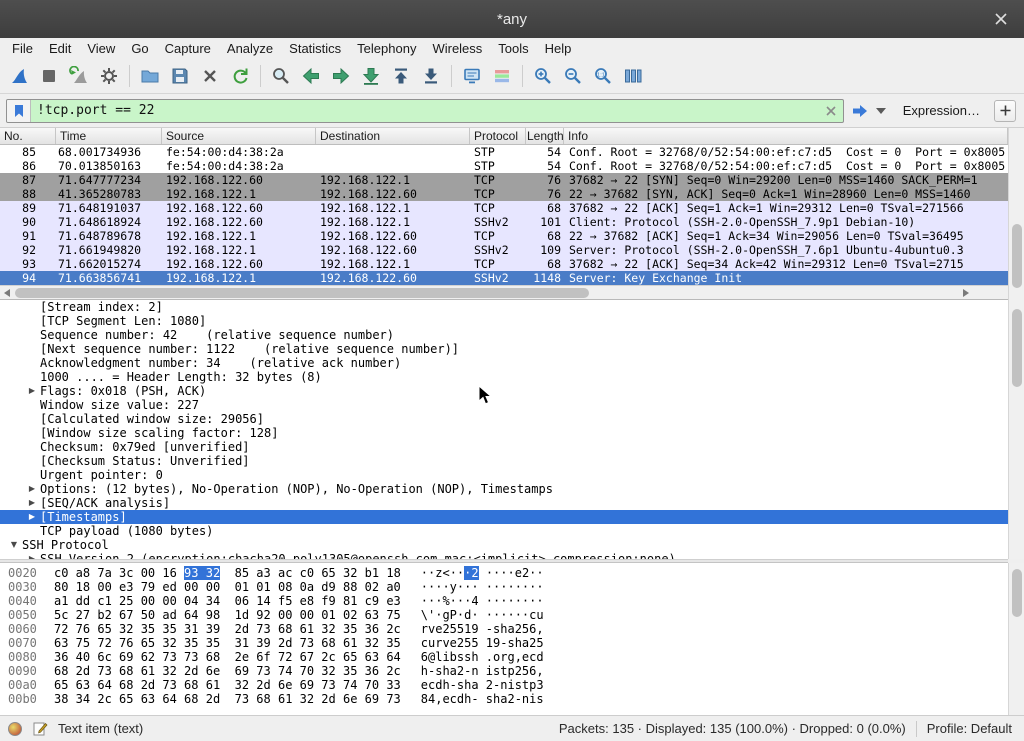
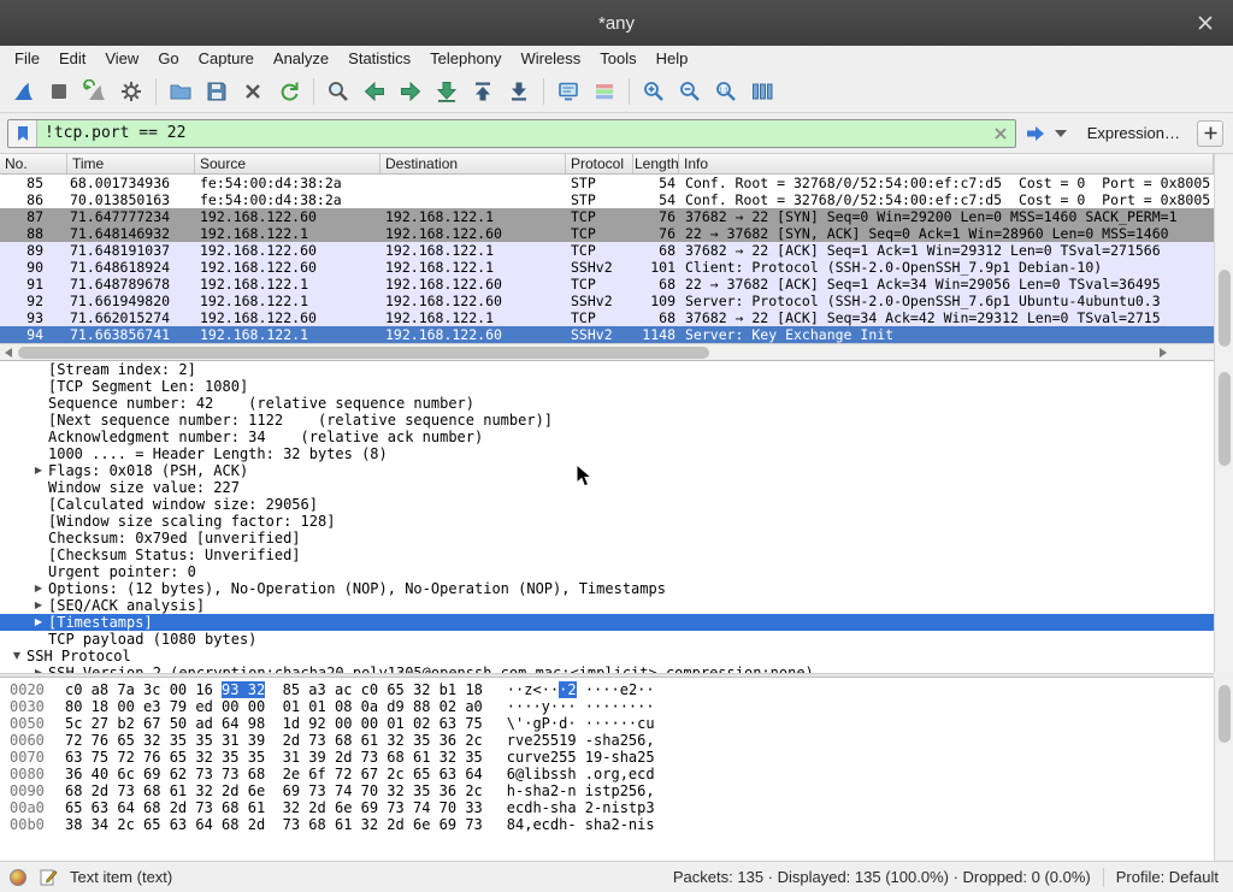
  *any
  File
  Edit
  View
  Go
  Capture
  Analyze
  Statistics
  Telephony
  Wireless
  Tools
  Help
  !tcp.port == 22
  Expression…
  No.
  Time
  Source
  Destination
  Protocol
  Length
  Info
  85
  68.001734936
  fe:54:00:d4:38:2a
  STP
  54
  Conf. Root = 32768/0/52:54:00:ef:c7:d5 Cost = 0 Port = 0x8005
  86
  70.013850163
  fe:54:00:d4:38:2a
  STP
  54
  Conf. Root = 32768/0/52:54:00:ef:c7:d5 Cost = 0 Port = 0x8005
  87
  71.647777234
  192.168.122.60
  192.168.122.1
  TCP
  76
  37682 → 22 [SYN] Seq=0 Win=29200 Len=0 MSS=1460 SACK_PERM=1
  88
- 41.365280783
+ 71.648146932
  192.168.122.1
  192.168.122.60
  TCP
  76
  22 → 37682 [SYN, ACK] Seq=0 Ack=1 Win=28960 Len=0 MSS=1460
  89
  71.648191037
  192.168.122.60
  192.168.122.1
  TCP
  68
  37682 → 22 [ACK] Seq=1 Ack=1 Win=29312 Len=0 TSval=271566
  90
  71.648618924
  192.168.122.60
  192.168.122.1
  SSHv2
  101
  Client: Protocol (SSH-2.0-OpenSSH_7.9p1 Debian-10)
  91
  71.648789678
  192.168.122.1
  192.168.122.60
  TCP
  68
  22 → 37682 [ACK] Seq=1 Ack=34 Win=29056 Len=0 TSval=36495
  92
  71.661949820
  192.168.122.1
  192.168.122.60
  SSHv2
  109
  Server: Protocol (SSH-2.0-OpenSSH_7.6p1 Ubuntu-4ubuntu0.3
  93
  71.662015274
  192.168.122.60
  192.168.122.1
  TCP
  68
  37682 → 22 [ACK] Seq=34 Ack=42 Win=29312 Len=0 TSval=2715
  94
  71.663856741
  192.168.122.1
  192.168.122.60
  SSHv2
  1148
  Server: Key Exchange Init
  [Stream index: 2]
  [TCP Segment Len: 1080]
  Sequence number: 42 (relative sequence number)
  [Next sequence number: 1122 (relative sequence number)]
  Acknowledgment number: 34 (relative ack number)
  1000 .... = Header Length: 32 bytes (8)
  ▶
  Flags: 0x018 (PSH, ACK)
  Window size value: 227
  [Calculated window size: 29056]
  [Window size scaling factor: 128]
  Checksum: 0x79ed [unverified]
  [Checksum Status: Unverified]
  Urgent pointer: 0
  ▶
  Options: (12 bytes), No-Operation (NOP), No-Operation (NOP), Timestamps
  ▶
  [SEQ/ACK analysis]
  ▶
  [Timestamps]
  TCP payload (1080 bytes)
  ▼
  SSH Protocol
  0020
  c0 a8 7a 3c 00 16 93 32 85 a3 ac c0 65 32 b1 18
  ··z<···2 ····e2··
  0030
  80 18 00 e3 79 ed 00 00 01 01 08 0a d9 88 02 a0
  ····y··· ········
- 0040
- a1 dd c1 25 00 00 04 34 06 14 f5 e8 f9 81 c9 e3
- ···%···4 ········
  0050
  5c 27 b2 67 50 ad 64 98 1d 92 00 00 01 02 63 75
  \'·gP·d· ······cu
  0060
  72 76 65 32 35 35 31 39 2d 73 68 61 32 35 36 2c
  rve25519 -sha256,
  0070
  63 75 72 76 65 32 35 35 31 39 2d 73 68 61 32 35
  curve255 19-sha25
  0080
  36 40 6c 69 62 73 73 68 2e 6f 72 67 2c 65 63 64
  6@libssh .org,ecd
  0090
  68 2d 73 68 61 32 2d 6e 69 73 74 70 32 35 36 2c
  h-sha2-n istp256,
  00a0
  65 63 64 68 2d 73 68 61 32 2d 6e 69 73 74 70 33
  ecdh-sha 2-nistp3
  00b0
  38 34 2c 65 63 64 68 2d 73 68 61 32 2d 6e 69 73
  84,ecdh- sha2-nis
  Text item (text)
  Packets: 135 · Displayed: 135 (100.0%) · Dropped: 0 (0.0%)
  Profile: Default
